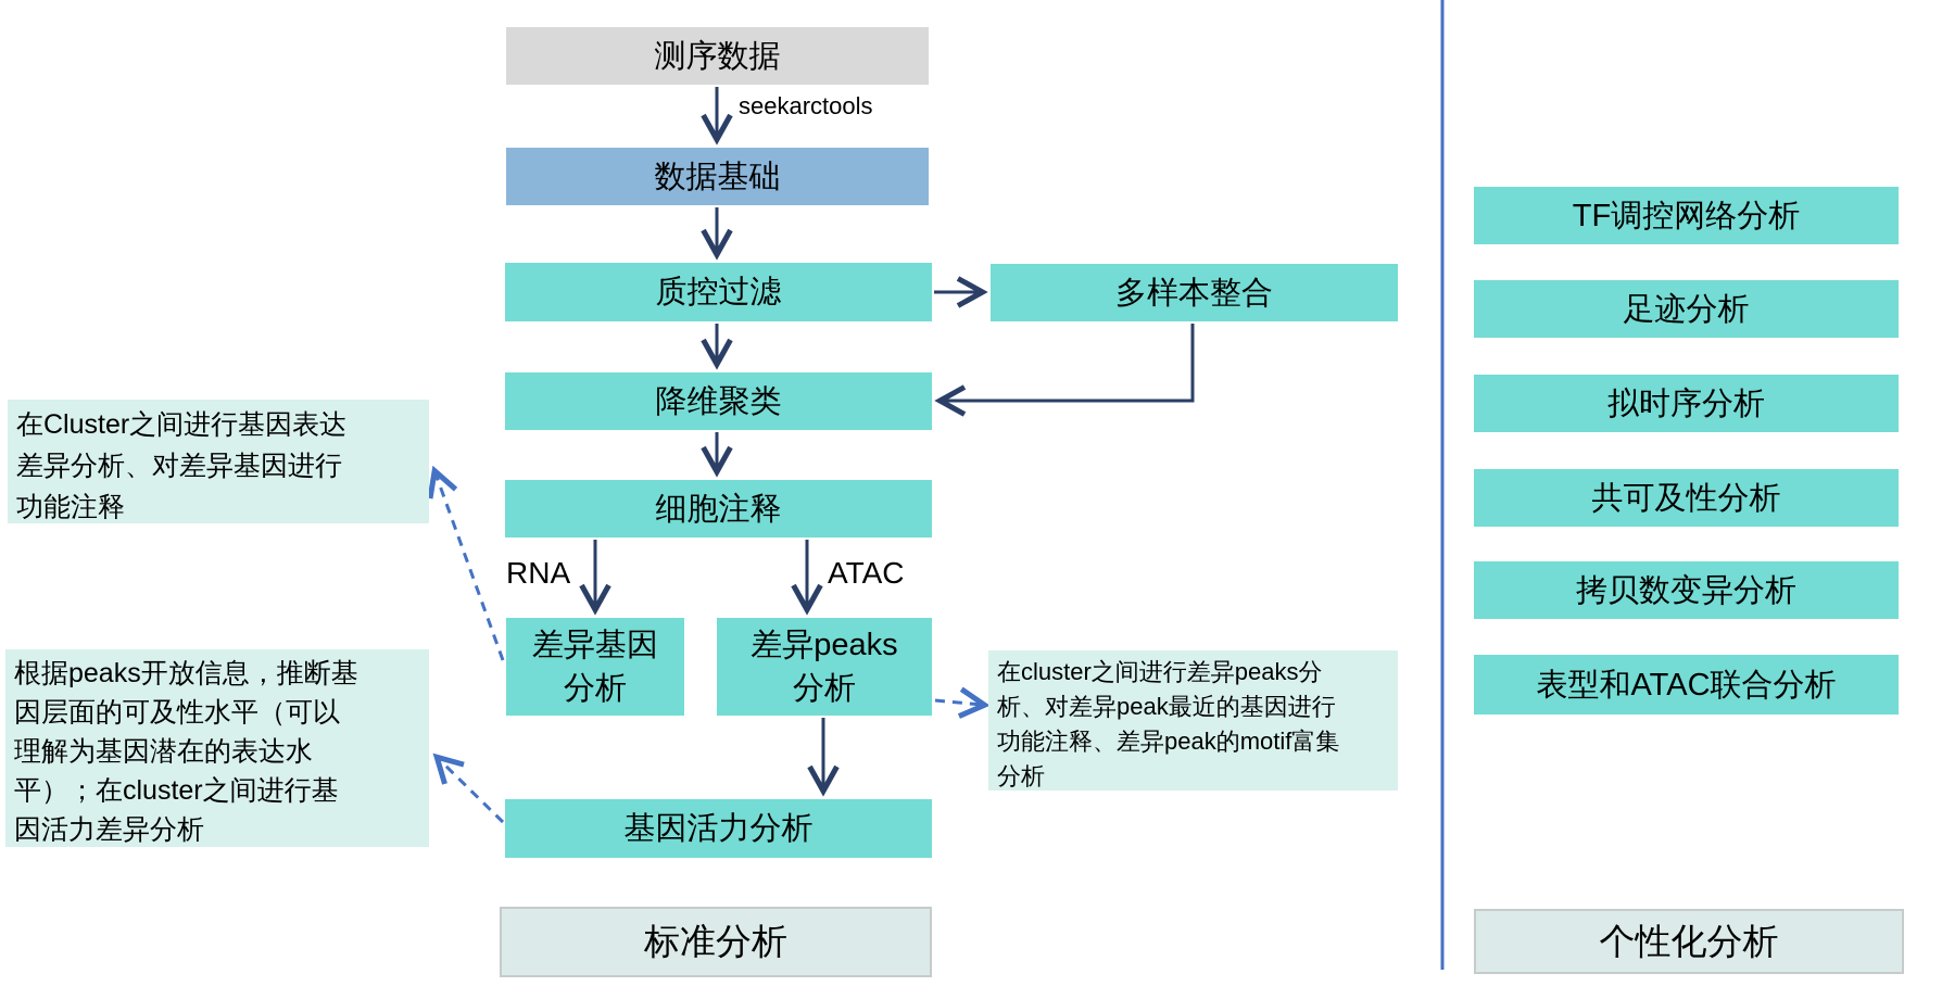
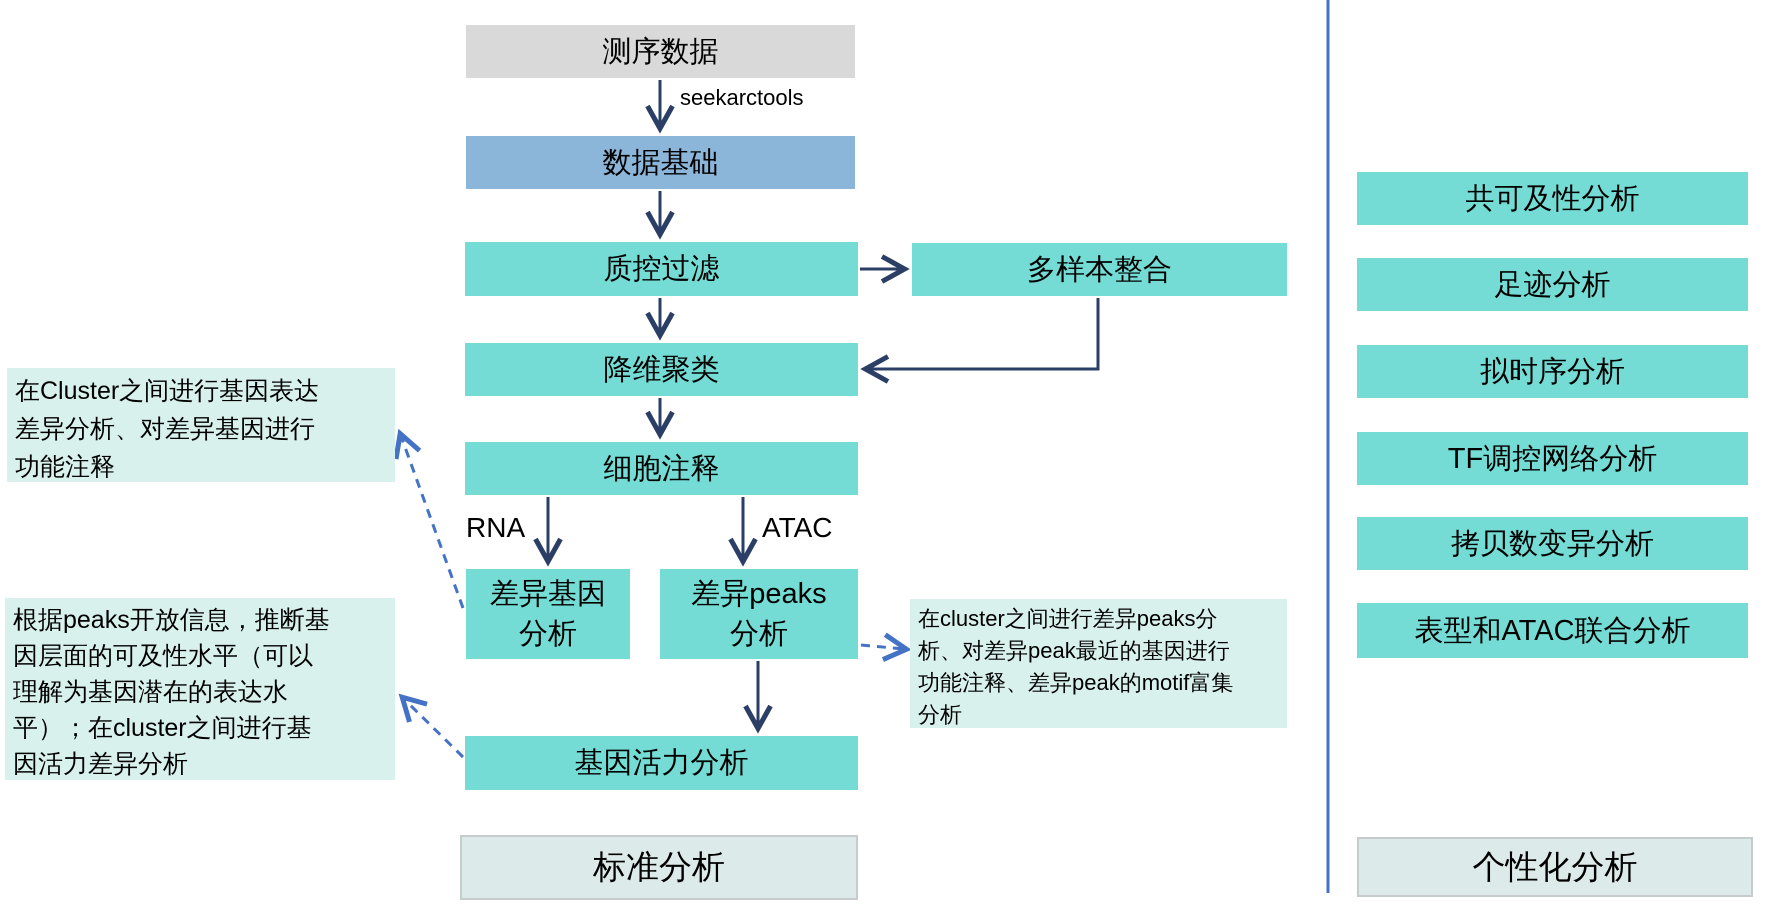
  测序数据
  seekarctools
  数据基础
  质控过滤
  多样本整合
  降维聚类
  细胞注释
  RNA
  ATAC
  差异基因
  分析
  差异peaks
  分析
  基因活力分析
  标准分析
  在Cluster之间进行基因表达
  差异分析、对差异基因进行
  功能注释
  根据peaks开放信息，推断基
  因层面的可及性水平（可以
  理解为基因潜在的表达水
  平）；在cluster之间进行基
  因活力差异分析
  在cluster之间进行差异peaks分
  析、对差异peak最近的基因进行
  功能注释、差异peak的motif富集
  分析
- TF调控网络分析
+ 共可及性分析
  足迹分析
  拟时序分析
- 共可及性分析
+ TF调控网络分析
  拷贝数变异分析
  表型和ATAC联合分析
  个性化分析
